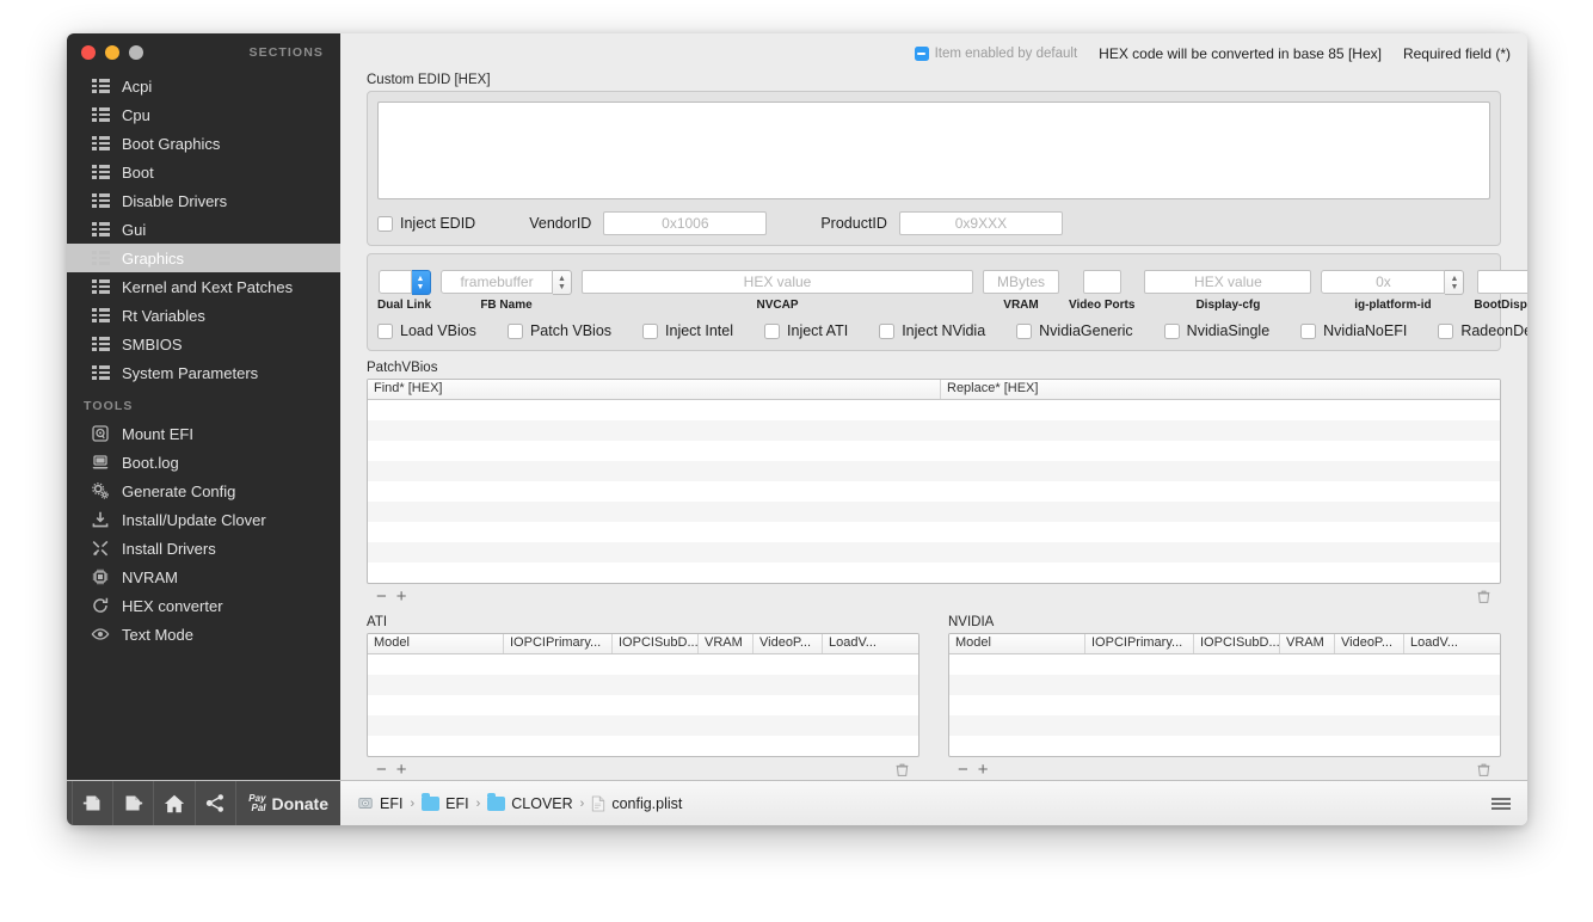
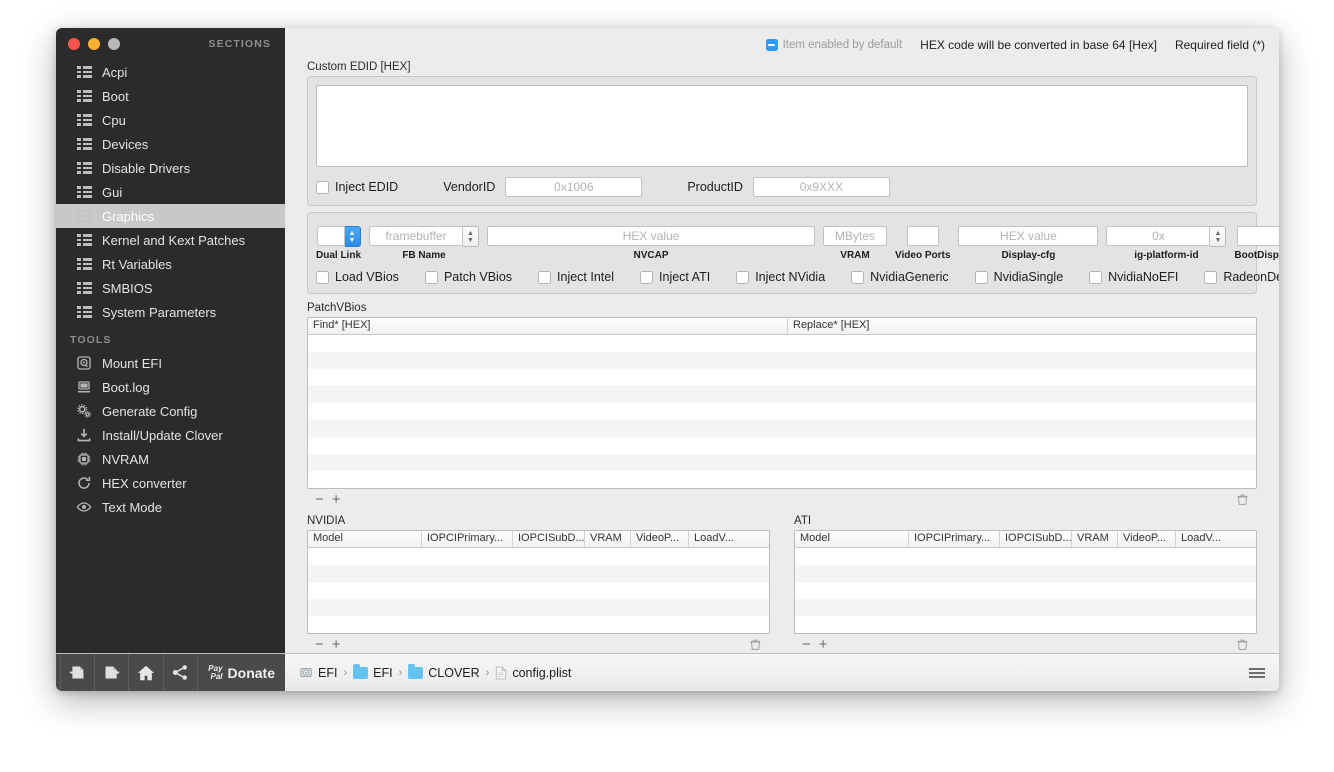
  SECTIONS
  Acpi
- Cpu
+ Boot
- Boot Graphics
- Boot
+ Cpu
+ Devices
  Disable Drivers
  Gui
  Graphics
  Kernel and Kext Patches
  Rt Variables
  SMBIOS
  System Parameters
  TOOLS
  Mount EFI
  Boot.log
  Generate Config
  Install/Update Clover
- Install Drivers
  NVRAM
  HEX converter
  Text Mode
  Item enabled by default
- HEX code will be converted in base 85 [Hex]
+ HEX code will be converted in base 64 [Hex]
  Required field (*)
  Custom EDID [HEX]
  Inject EDID
  VendorID
  0x1006
  ProductID
  0x9XXX
  Dual Link
  framebuffer
  FB Name
  HEX value
  NVCAP
  MBytes
  VRAM
  Video Ports
  HEX value
  Display-cfg
  0x
  ig-platform-id
  BootDisp
  Load VBios
  Patch VBios
  Inject Intel
  Inject ATI
  Inject NVidia
  NvidiaGeneric
  NvidiaSingle
  NvidiaNoEFI
  PatchVBios
  Find* [HEX]
  Replace* [HEX]
  −
  +
- ATI
+ NVIDIA
  Model
  IOPCIPrimary...
  IOPCISubD...
  VRAM
  VideoP...
  LoadV...
  −
  +
- NVIDIA
+ ATI
  Model
  IOPCIPrimary...
  IOPCISubD...
  VRAM
  VideoP...
  LoadV...
  −
  +
  Pay
  Pal
  Donate
  EFI
  ›
  EFI
  ›
  CLOVER
  ›
  config.plist
